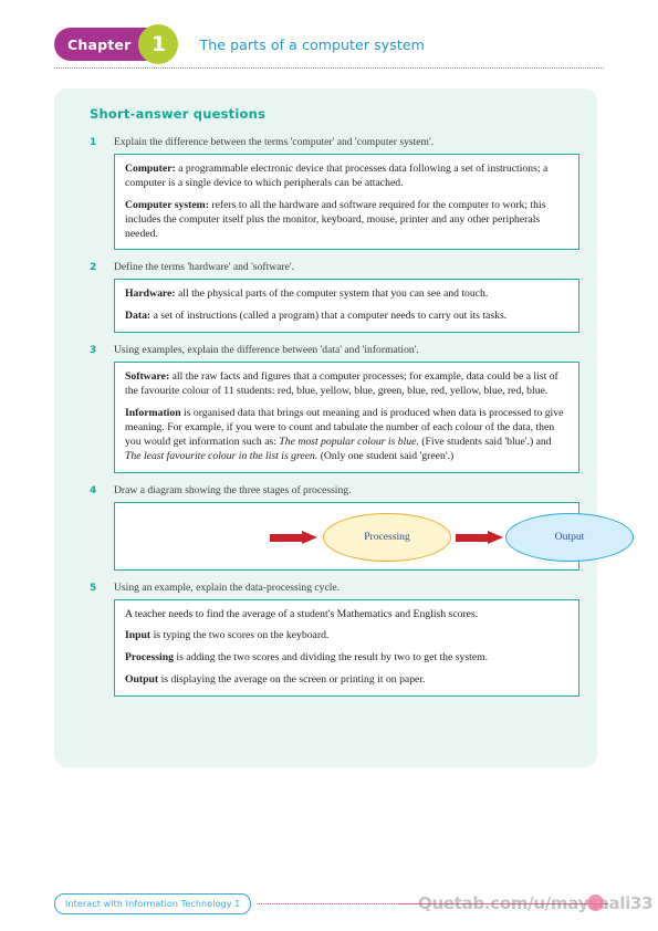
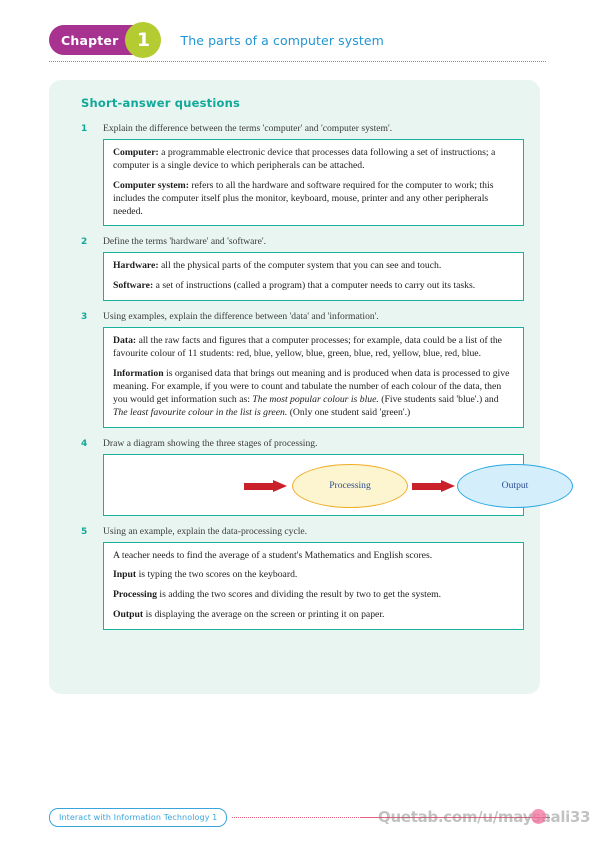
  Chapter
  1
  The parts of a computer system
  Short-answer questions
  1
  Explain the difference between the terms 'computer' and 'computer system'.
  Computer: a programmable electronic device that processes data following a set of instructions; a computer is a single device to which peripherals can be attached.
  Computer system: refers to all the hardware and software required for the computer to work; this includes the computer itself plus the monitor, keyboard, mouse, printer and any other peripherals needed.
  2
  Define the terms 'hardware' and 'software'.
  Hardware: all the physical parts of the computer system that you can see and touch.
- Data: a set of instructions (called a program) that a computer needs to carry out its tasks.
+ Software: a set of instructions (called a program) that a computer needs to carry out its tasks.
  3
  Using examples, explain the difference between 'data' and 'information'.
- Software: all the raw facts and figures that a computer processes; for example, data could be a list of the favourite colour of 11 students: red, blue, yellow, blue, green, blue, red, yellow, blue, red, blue.
+ Data: all the raw facts and figures that a computer processes; for example, data could be a list of the favourite colour of 11 students: red, blue, yellow, blue, green, blue, red, yellow, blue, red, blue.
  Information is organised data that brings out meaning and is produced when data is processed to give meaning. For example, if you were to count and tabulate the number of each colour of the data, then you would get information such as: The most popular colour is blue. (Five students said 'blue'.) and The least favourite colour in the list is green. (Only one student said 'green'.)
  4
  Draw a diagram showing the three stages of processing.
  Processing
  Output
  5
  Using an example, explain the data-processing cycle.
  A teacher needs to find the average of a student's Mathematics and English scores.
  Input is typing the two scores on the keyboard.
  Processing is adding the two scores and dividing the result by two to get the system.
  Output is displaying the average on the screen or printing it on paper.
  Interact with Information Technology 1
  Quetab.com/u/maysaali33
